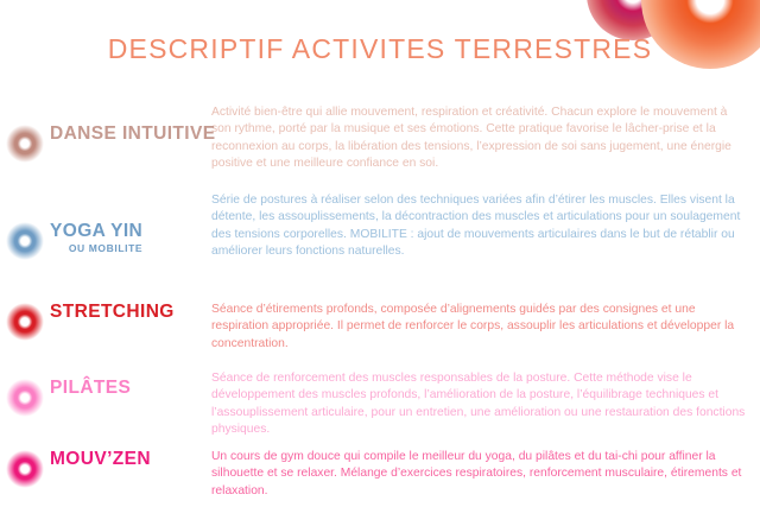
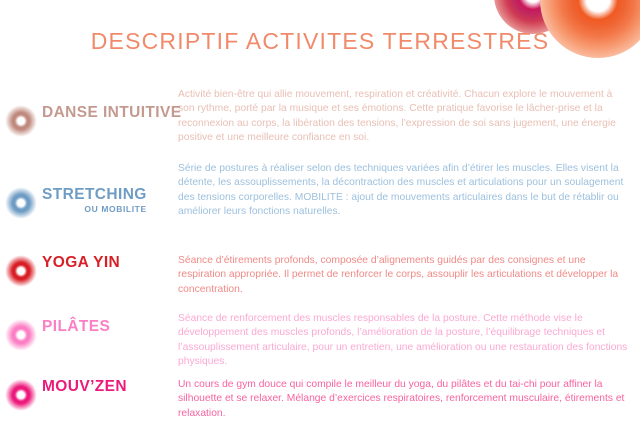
  DESCRIPTIF ACTIVITES TERRESTRES
  DANSE INTUITIVE
  Activité bien-être qui allie mouvement, respiration et créativité. Chacun explore le mouvement à son rythme, porté par la musique et ses émotions. Cette pratique favorise le lâcher-prise et la reconnexion au corps, la libération des tensions, l’expression de soi sans jugement, une énergie positive et une meilleure confiance en soi.
- YOGA YIN
+ STRETCHING
  OU MOBILITE
  Série de postures à réaliser selon des techniques variées afin d’étirer les muscles. Elles visent la détente, les assouplissements, la décontraction des muscles et articulations pour un soulagement des tensions corporelles. MOBILITE : ajout de mouvements articulaires dans le but de rétablir ou améliorer leurs fonctions naturelles.
- STRETCHING
+ YOGA YIN
  Séance d’étirements profonds, composée d’alignements guidés par des consignes et une respiration appropriée. Il permet de renforcer le corps, assouplir les articulations et développer la concentration.
  PILÂTES
  Séance de renforcement des muscles responsables de la posture. Cette méthode vise le développement des muscles profonds, l’amélioration de la posture, l’équilibrage techniques et l’assouplissement articulaire, pour un entretien, une amélioration ou une restauration des fonctions physiques.
  MOUV’ZEN
  Un cours de gym douce qui compile le meilleur du yoga, du pilâtes et du tai-chi pour affiner la silhouette et se relaxer. Mélange d’exercices respiratoires, renforcement musculaire, étirements et relaxation.
